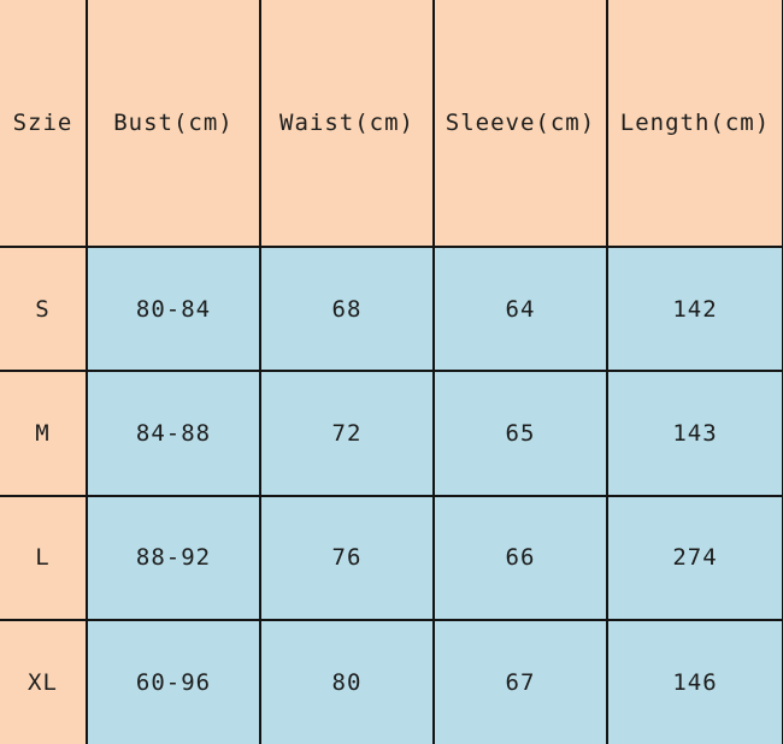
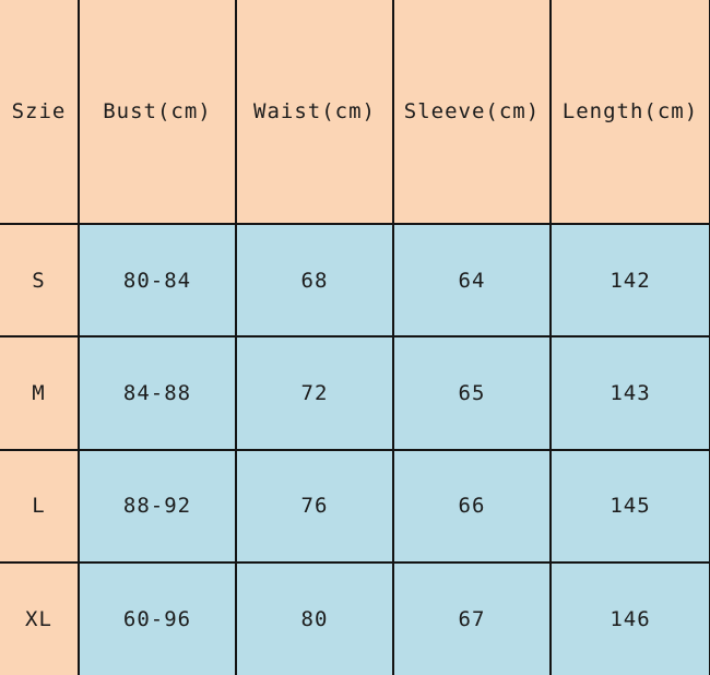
  Szie	Bust(cm)	Waist(cm)	Sleeve(cm)	Length(cm)
  S	80-84	68	64	142
  M	84-88	72	65	143
- L	88-92	76	66	274
+ L	88-92	76	66	145
  XL	60-96	80	67	146
